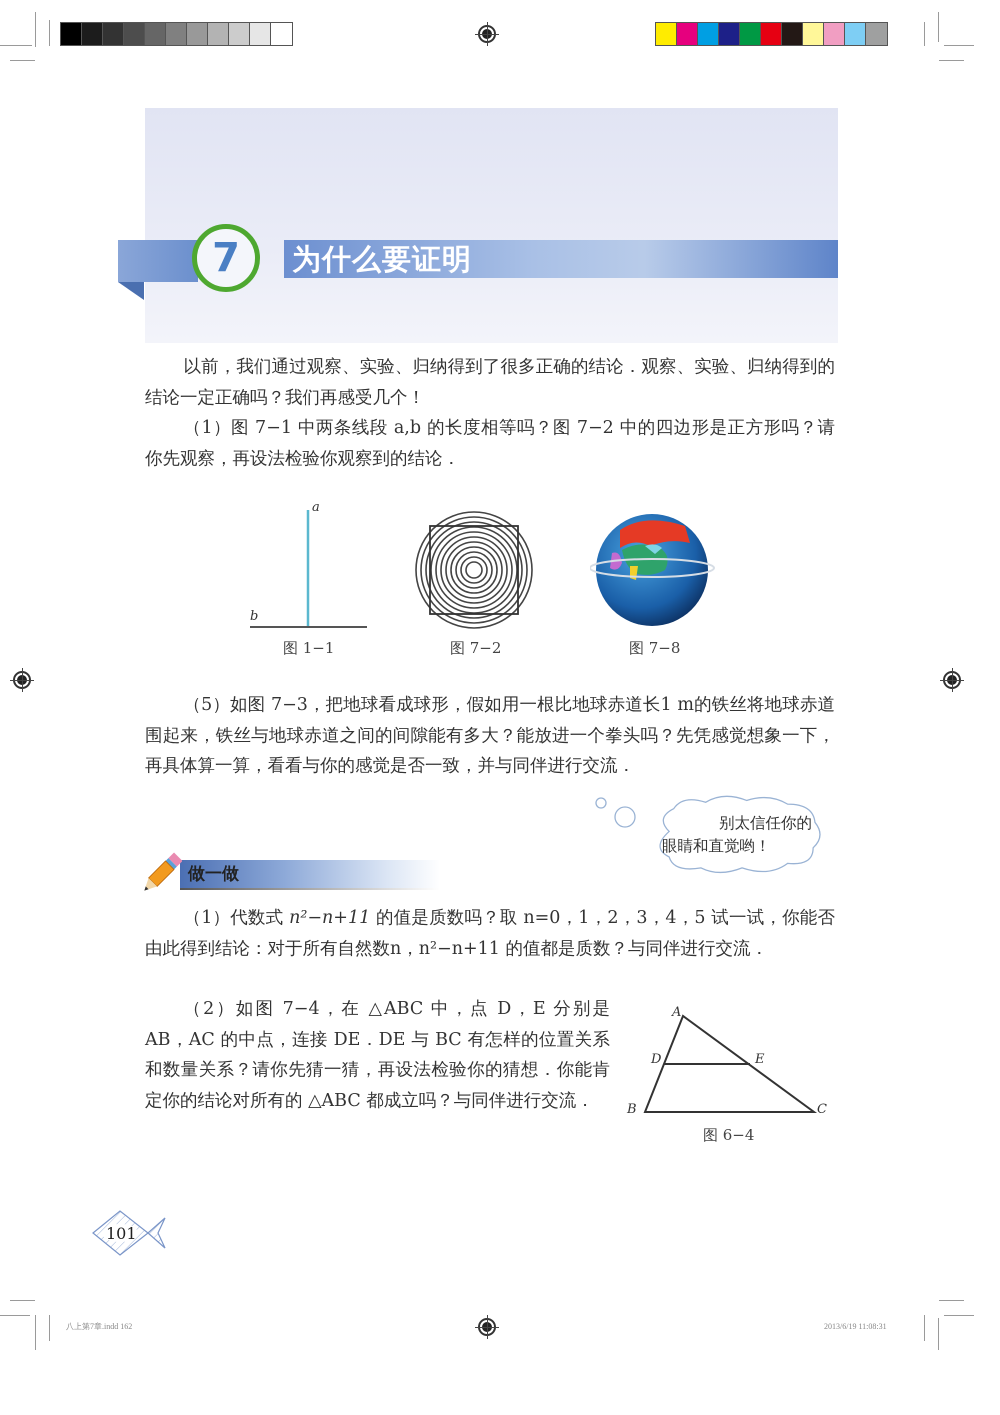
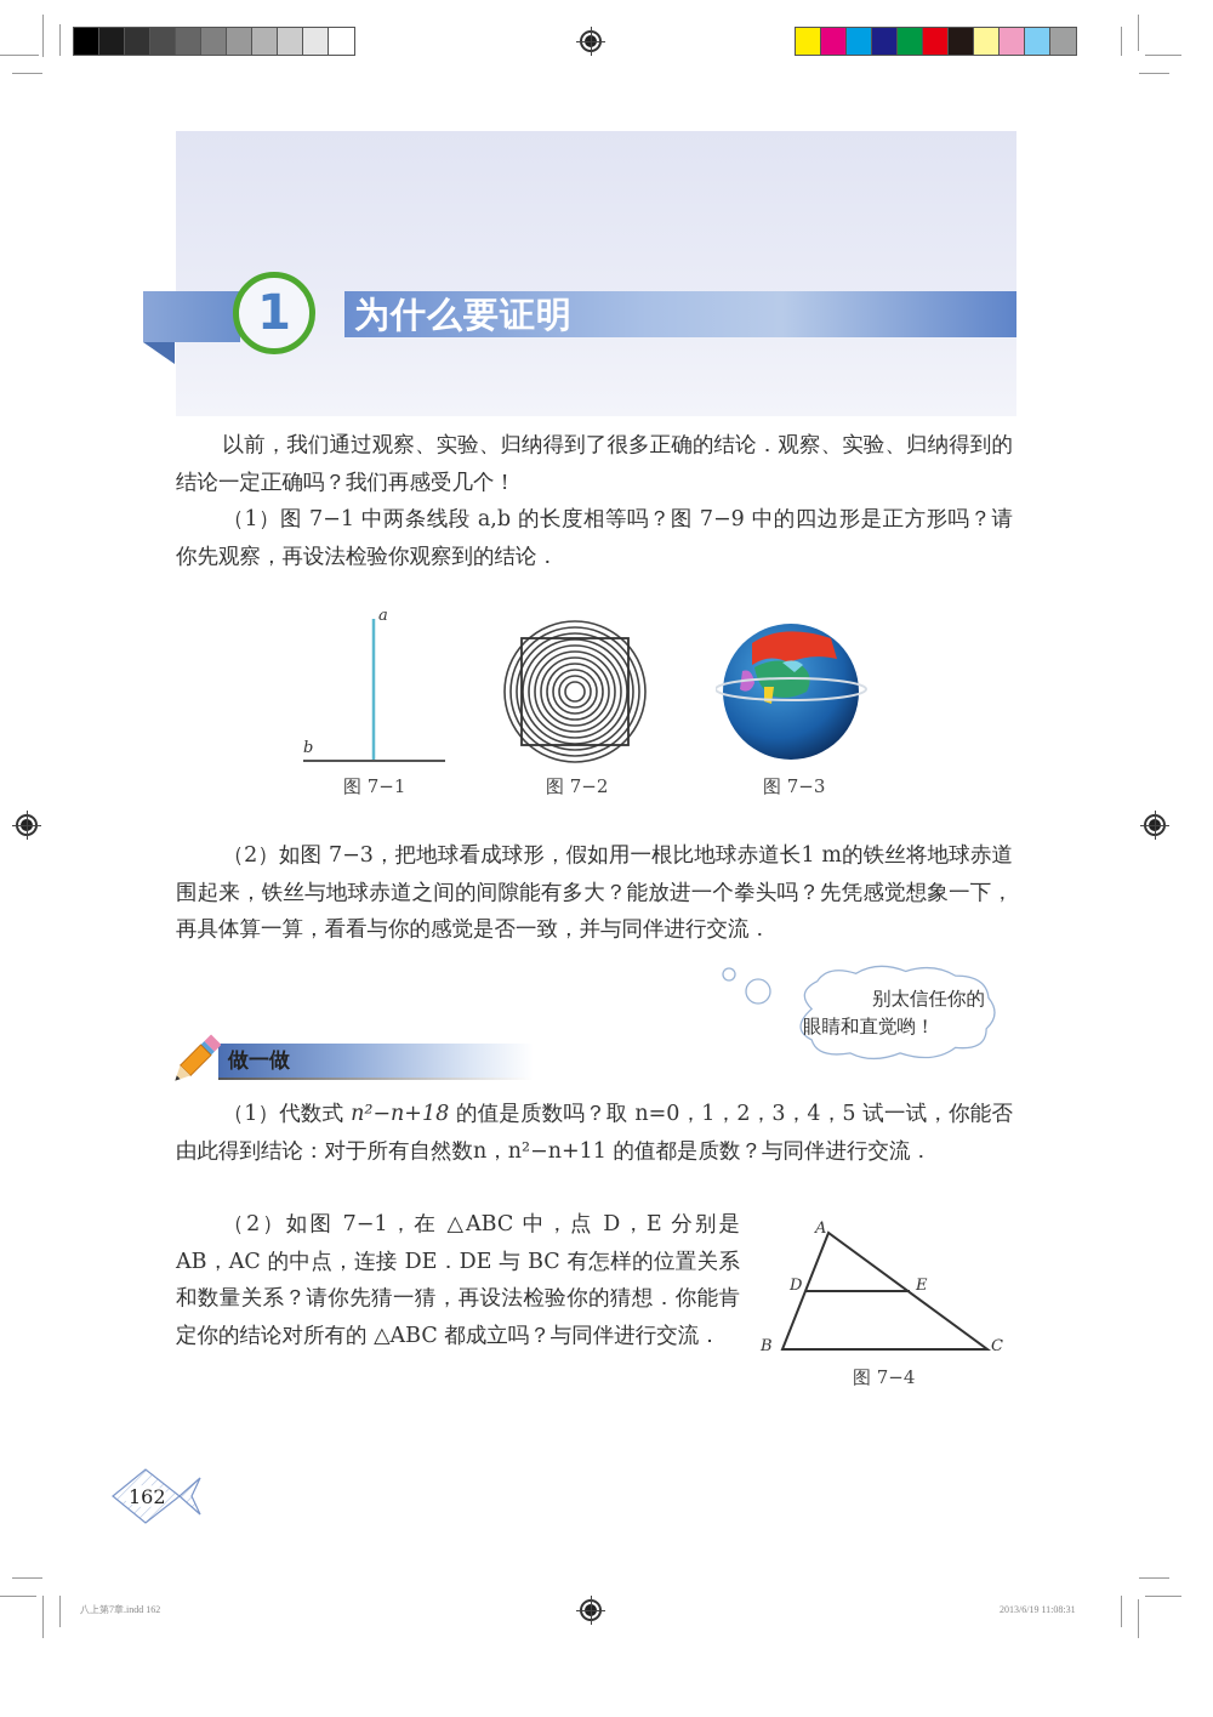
- 7
+ 1
  为什么要证明
  以前，我们通过观察、实验、归纳得到了很多正确的结论．观察、实验、归纳得到的结论一定正确吗？我们再感受几个！
- （1）图 7−1 中两条线段 a,b 的长度相等吗？图 7−2 中的四边形是正方形吗？请你先观察，再设法检验你观察到的结论．
+ （1）图 7−1 中两条线段 a,b 的长度相等吗？图 7−9 中的四边形是正方形吗？请你先观察，再设法检验你观察到的结论．
  a
  b
- 图 1−1
+ 图 7−1
  图 7−2
- 图 7−8
+ 图 7−3
- （5）如图 7−3，把地球看成球形，假如用一根比地球赤道长1 m的铁丝将地球赤道围起来，铁丝与地球赤道之间的间隙能有多大？能放进一个拳头吗？先凭感觉想象一下，再具体算一算，看看与你的感觉是否一致，并与同伴进行交流．
+ （2）如图 7−3，把地球看成球形，假如用一根比地球赤道长1 m的铁丝将地球赤道围起来，铁丝与地球赤道之间的间隙能有多大？能放进一个拳头吗？先凭感觉想象一下，再具体算一算，看看与你的感觉是否一致，并与同伴进行交流．
  别太信任你的
  眼睛和直觉哟！
  做一做
- （1）代数式 n²−n+11 的值是质数吗？取 n=0，1，2，3，4，5 试一试，你能否由此得到结论：对于所有自然数n，n²−n+11 的值都是质数？与同伴进行交流．
+ （1）代数式 n²−n+18 的值是质数吗？取 n=0，1，2，3，4，5 试一试，你能否由此得到结论：对于所有自然数n，n²−n+11 的值都是质数？与同伴进行交流．
- （2）如图 7−4，在 △ABC 中，点 D，E 分别是 AB，AC 的中点，连接 DE．DE 与 BC 有怎样的位置关系和数量关系？请你先猜一猜，再设法检验你的猜想．你能肯定你的结论对所有的 △ABC 都成立吗？与同伴进行交流．
+ （2）如图 7−1，在 △ABC 中，点 D，E 分别是 AB，AC 的中点，连接 DE．DE 与 BC 有怎样的位置关系和数量关系？请你先猜一猜，再设法检验你的猜想．你能肯定你的结论对所有的 △ABC 都成立吗？与同伴进行交流．
  A
  D
  E
  B
  C
- 图 6−4
+ 图 7−4
- 101
+ 162
  八上第7章.indd 162
  2013/6/19 11:08:31
